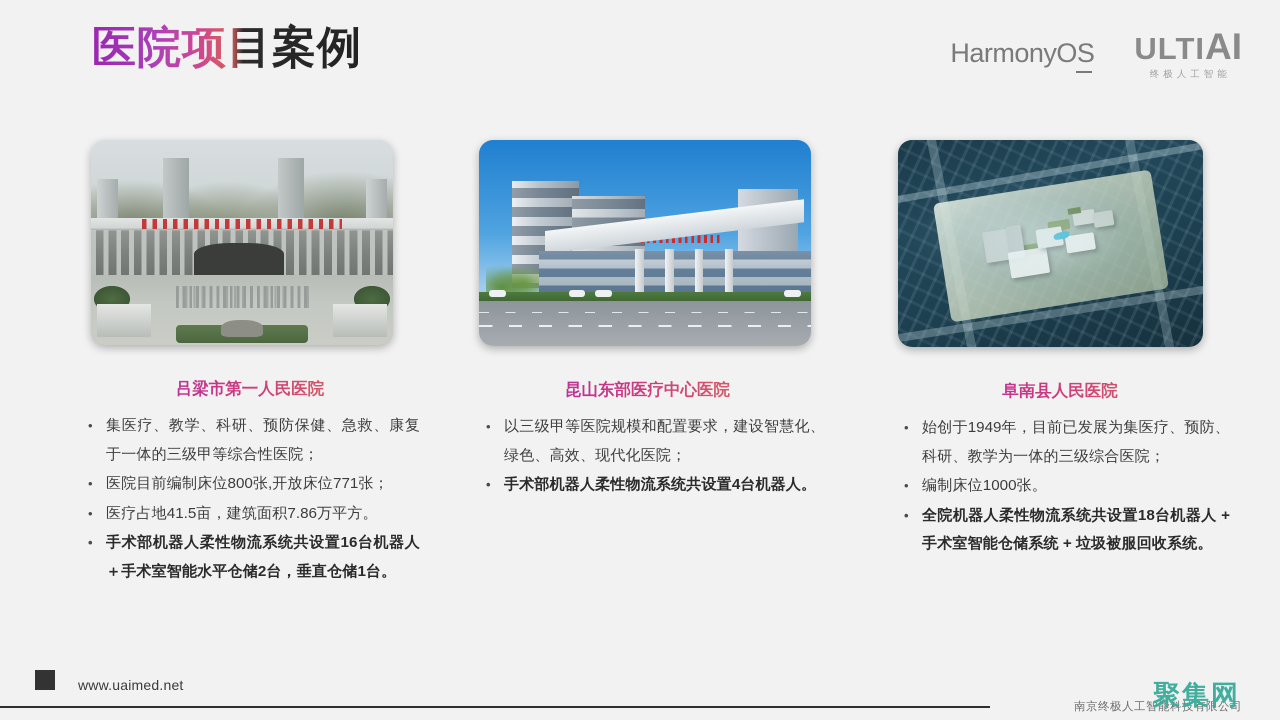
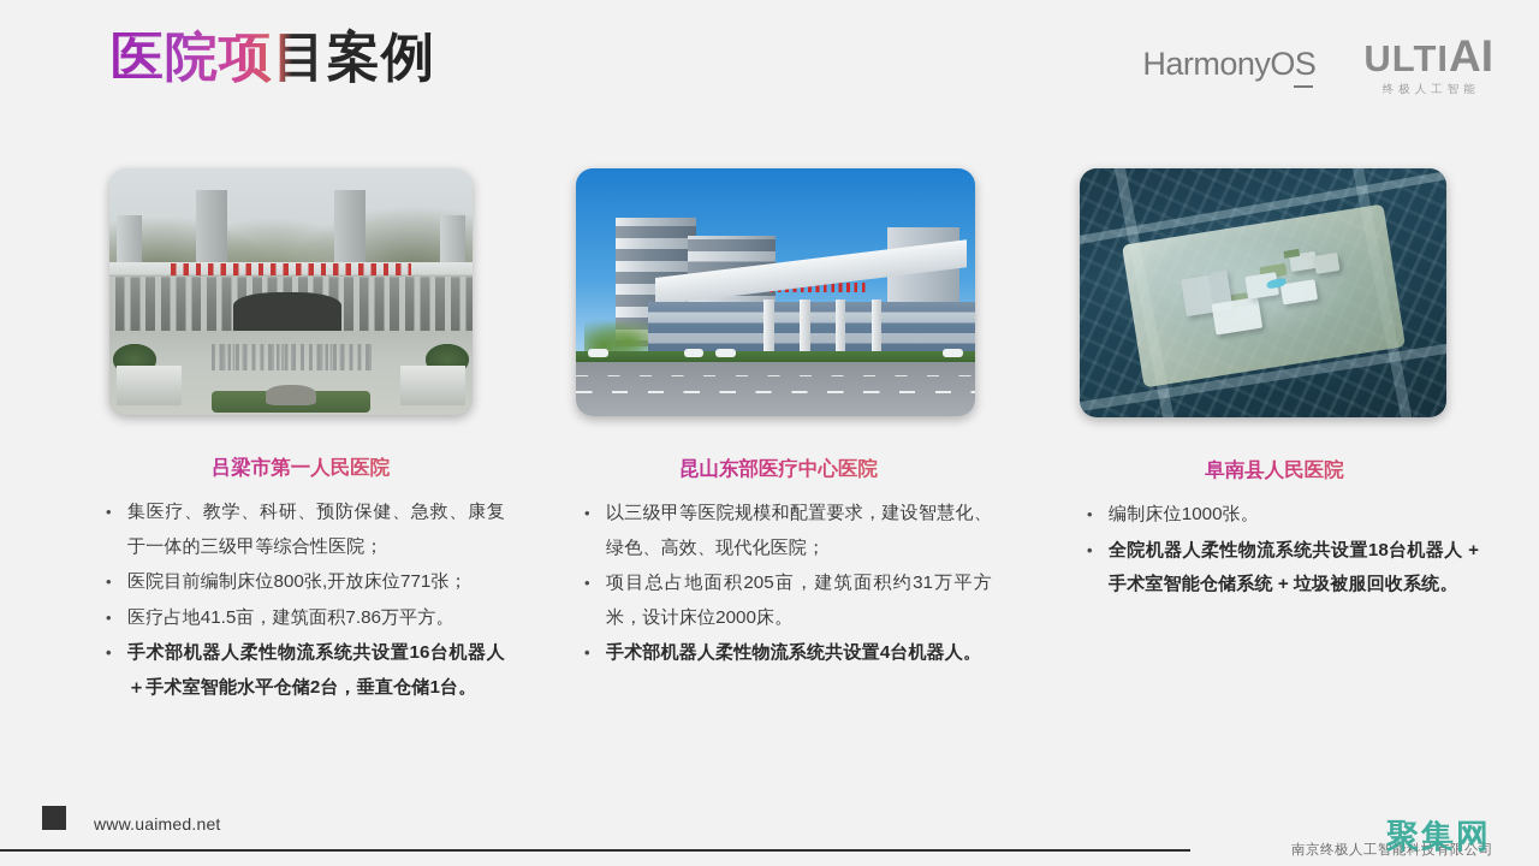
  医院项目案例
  HarmonyOS
  ULTIAI
  终极人工智能
  吕梁市第一人民医院
  集医疗、教学、科研、预防保健、急救、康复于一体的三级甲等综合性医院；
  医院目前编制床位800张,开放床位771张；
  医疗占地41.5亩，建筑面积7.86万平方。
  手术部机器人柔性物流系统共设置16台机器人＋手术室智能水平仓储2台，垂直仓储1台。
  昆山东部医疗中心医院
  以三级甲等医院规模和配置要求，建设智慧化、绿色、高效、现代化医院；
+ 项目总占地面积205亩，建筑面积约31万平方米，设计床位2000床。
  手术部机器人柔性物流系统共设置4台机器人。
  阜南县人民医院
- 始创于1949年，目前已发展为集医疗、预防、科研、教学为一体的三级综合医院；
  编制床位1000张。
  全院机器人柔性物流系统共设置18台机器人 + 手术室智能仓储系统 + 垃圾被服回收系统。
  www.uaimed.net
  南京终极人工智能科技有限公司
  聚集网
